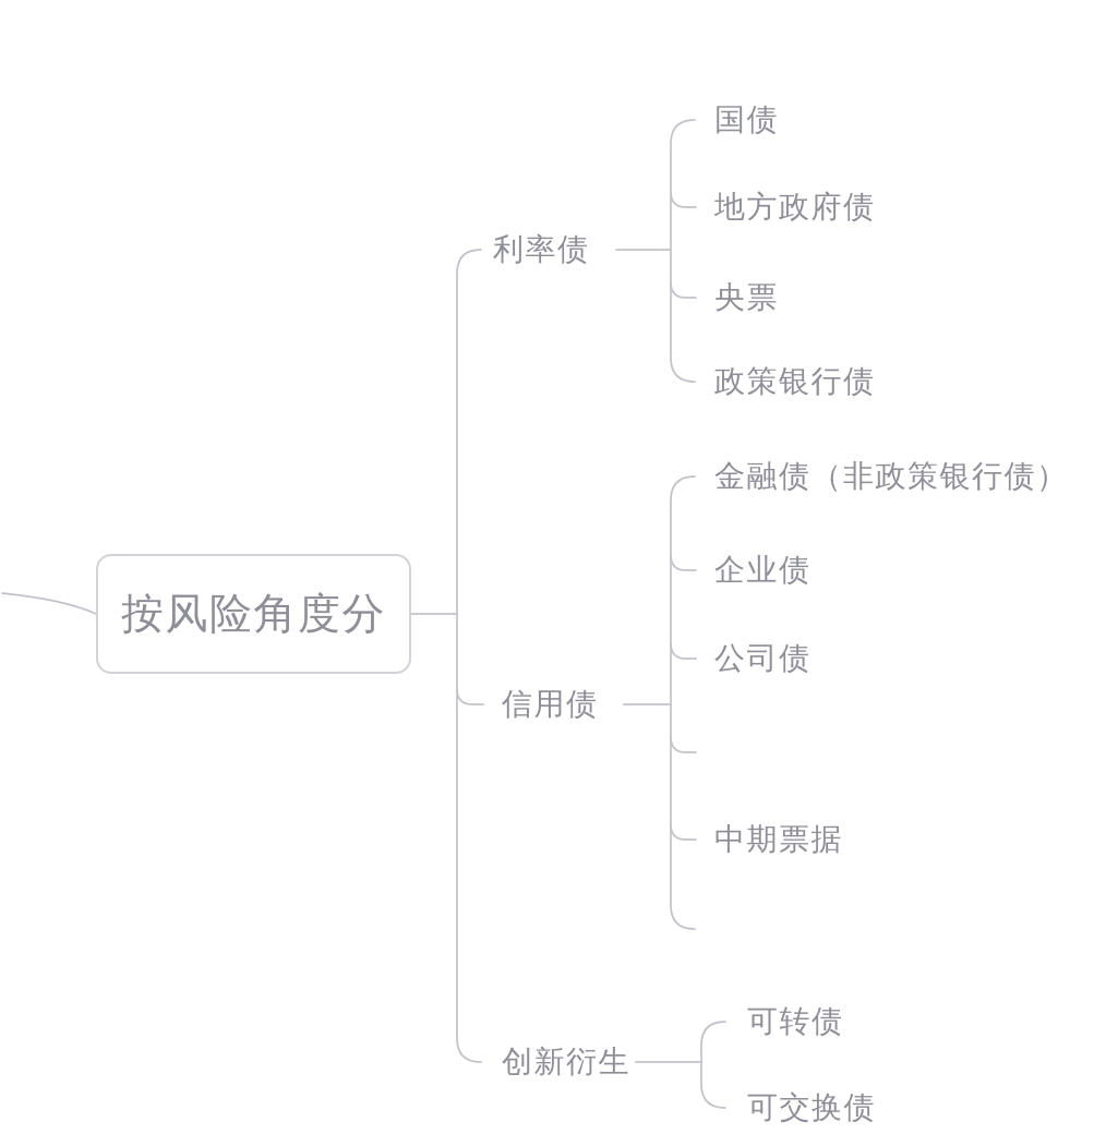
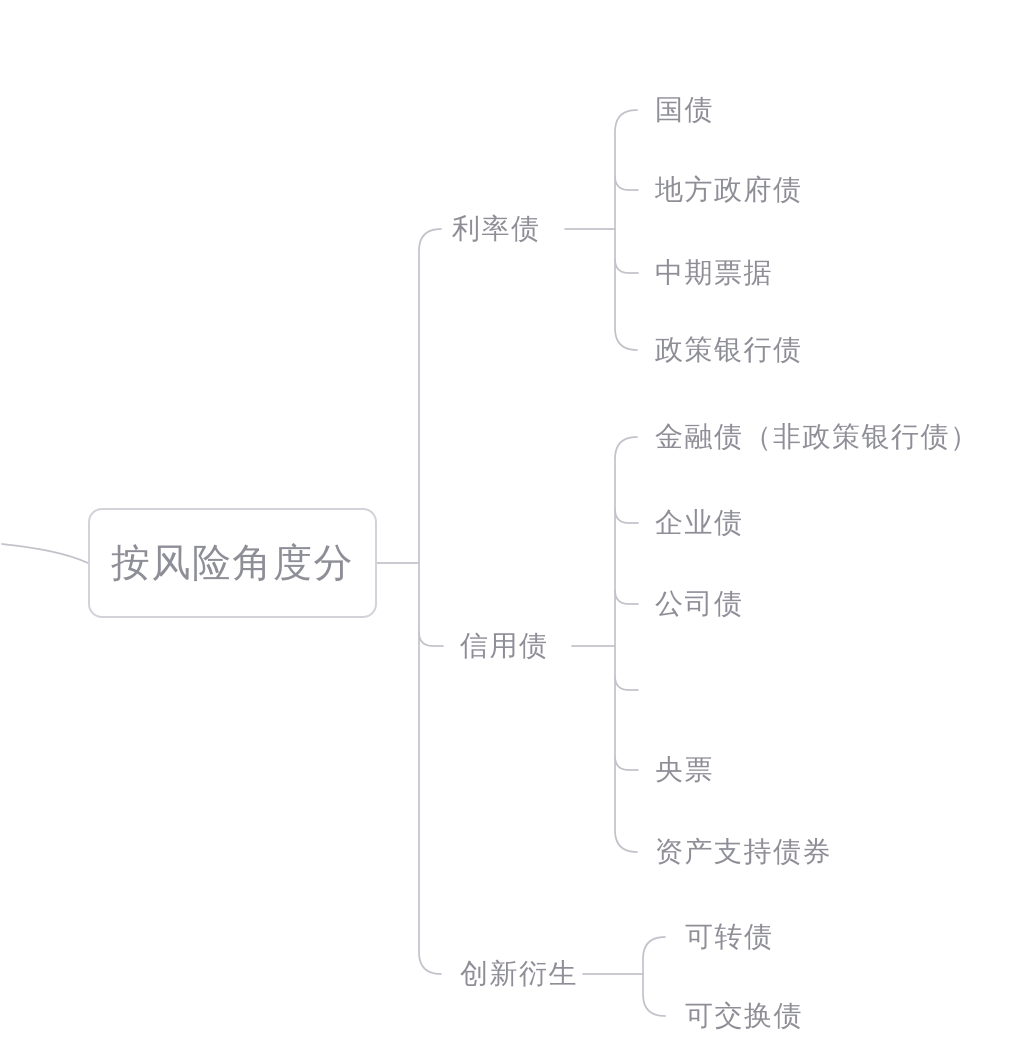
  按风险角度分
  利率债
  信用债
  创新衍生
  国债
  地方政府债
- 央票
+ 中期票据
  政策银行债
  金融债（非政策银行债）
  企业债
  公司债
- 中期票据
+ 央票
+ 资产支持债券
  可转债
  可交换债
